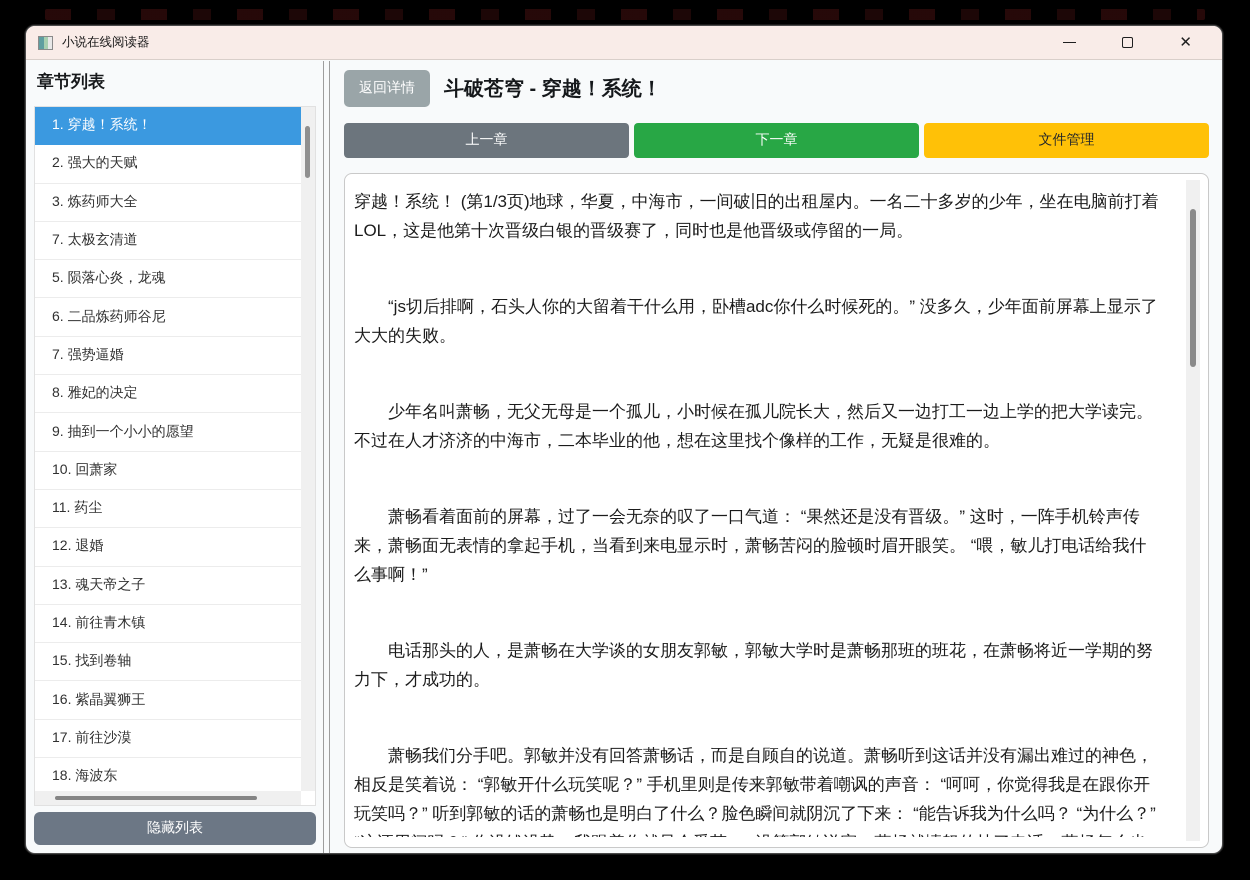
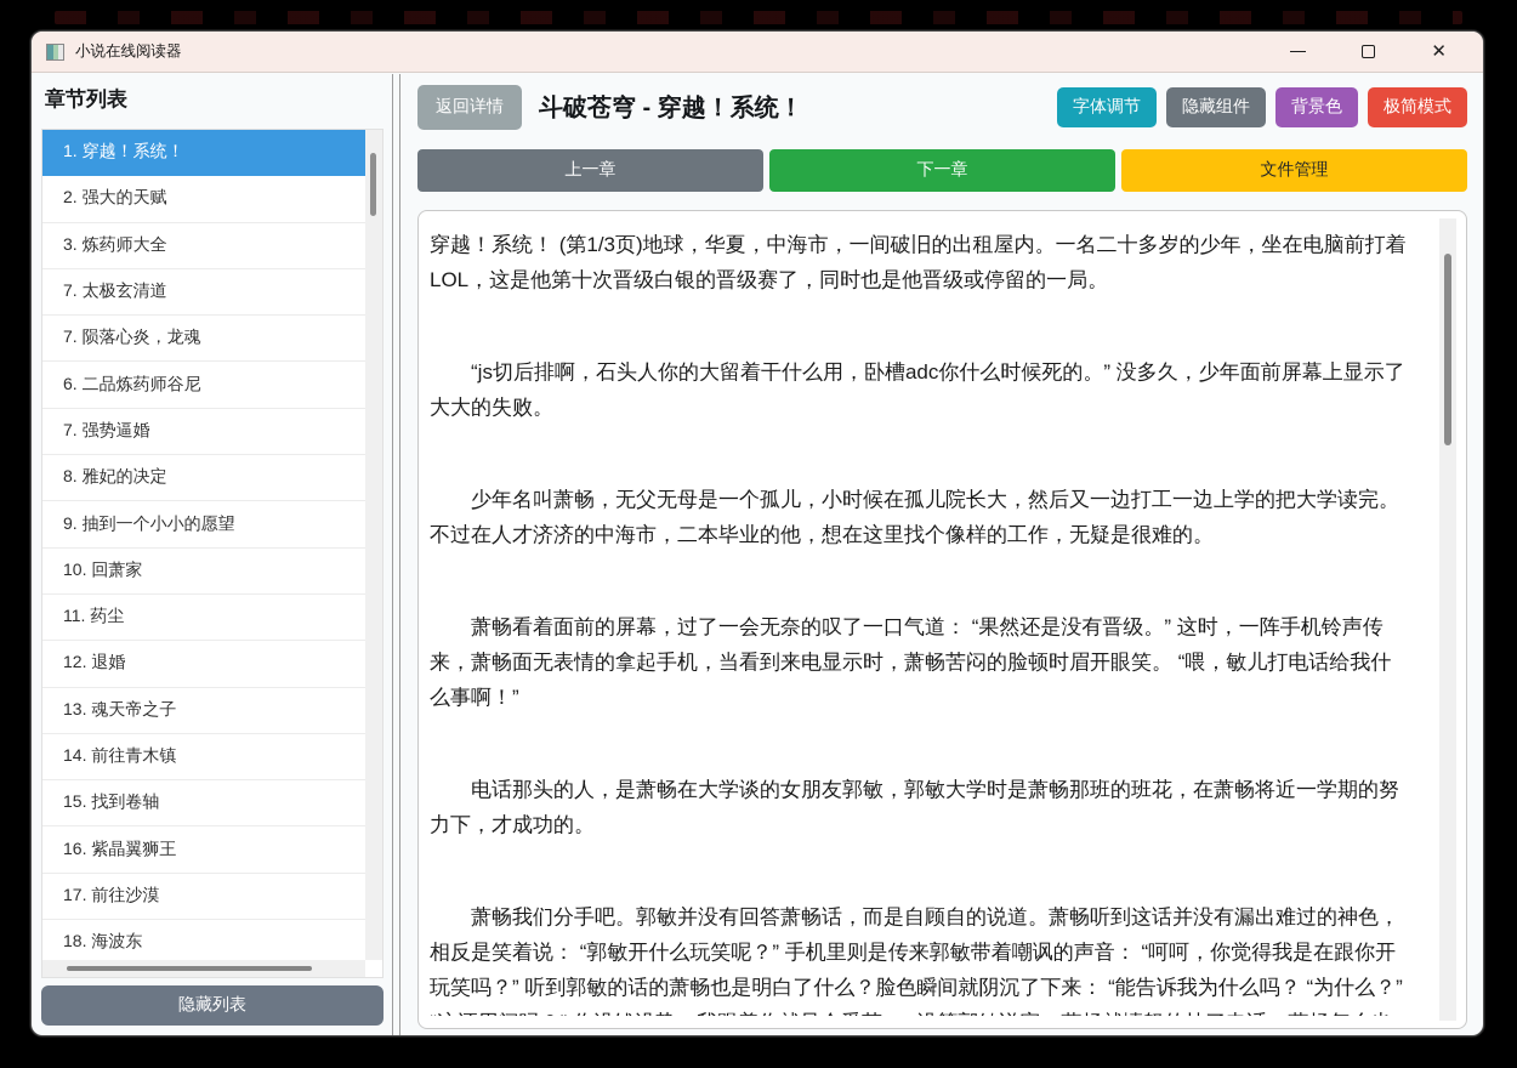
  小说在线阅读器
  ✕
  章节列表
  1. 穿越！系统！
  2. 强大的天赋
  3. 炼药师大全
  7. 太极玄清道
- 5. 陨落心炎，龙魂
+ 7. 陨落心炎，龙魂
  6. 二品炼药师谷尼
  7. 强势逼婚
  8. 雅妃的决定
  9. 抽到一个小小的愿望
  10. 回萧家
  11. 药尘
  12. 退婚
  13. 魂天帝之子
  14. 前往青木镇
  15. 找到卷轴
  16. 紫晶翼狮王
  17. 前往沙漠
  18. 海波东
  隐藏列表
  返回详情
  斗破苍穹 - 穿越！系统！
+ 字体调节
+ 隐藏组件
+ 背景色
+ 极简模式
  上一章
  下一章
  文件管理
  穿越！系统！ (第1/3页)地球，华夏，中海市，一间破旧的出租屋内。一名二十多岁的少年，坐在电脑前打着LOL，这是他第十次晋级白银的晋级赛了，同时也是他晋级或停留的一局。
  “js切后排啊，石头人你的大留着干什么用，卧槽adc你什么时候死的。” 没多久，少年面前屏幕上显示了大大的失败。
  少年名叫萧畅，无父无母是一个孤儿，小时候在孤儿院长大，然后又一边打工一边上学的把大学读完。不过在人才济济的中海市，二本毕业的他，想在这里找个像样的工作，无疑是很难的。
  萧畅看着面前的屏幕，过了一会无奈的叹了一口气道： “果然还是没有晋级。” 这时，一阵手机铃声传来，萧畅面无表情的拿起手机，当看到来电显示时，萧畅苦闷的脸顿时眉开眼笑。 “喂，敏儿打电话给我什么事啊！”
  电话那头的人，是萧畅在大学谈的女朋友郭敏，郭敏大学时是萧畅那班的班花，在萧畅将近一学期的努力下，才成功的。
